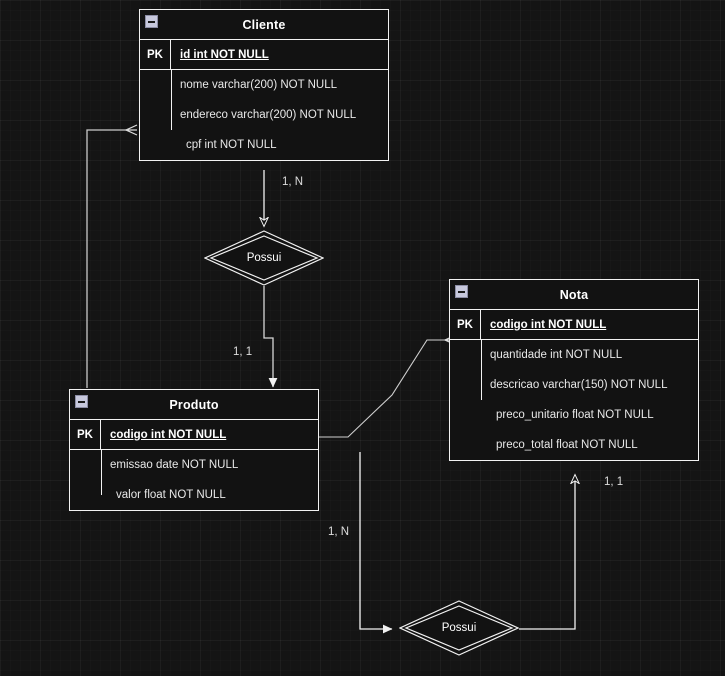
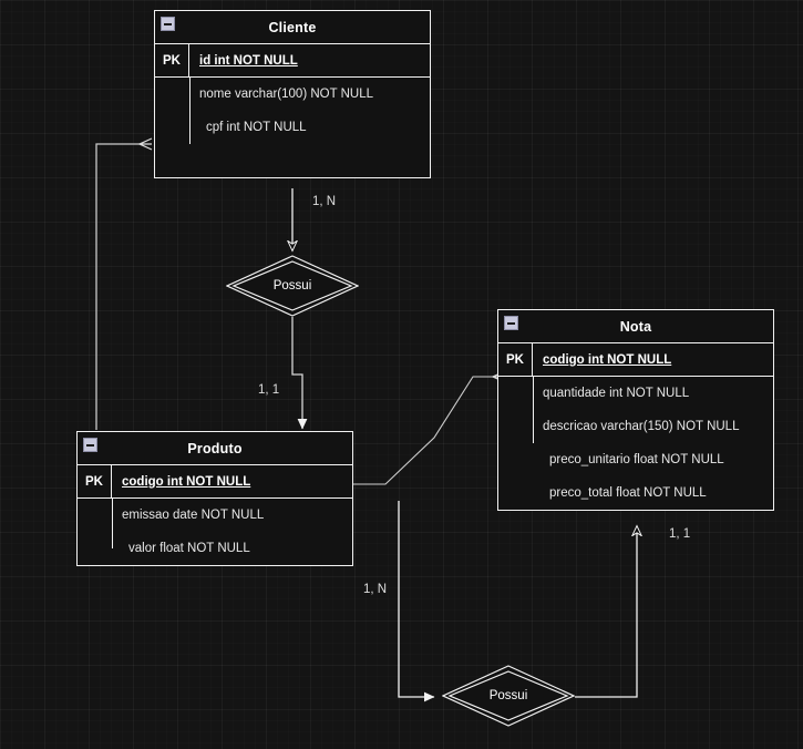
  Cliente
  PK
  id int NOT NULL
- nome varchar(200) NOT NULL
+ nome varchar(100) NOT NULL
- endereco varchar(200) NOT NULL
  cpf int NOT NULL
  Nota
  PK
  codigo int NOT NULL
  quantidade int NOT NULL
  descricao varchar(150) NOT NULL
  preco_unitario float NOT NULL
  preco_total float NOT NULL
  Produto
  PK
  codigo int NOT NULL
  emissao date NOT NULL
  valor float NOT NULL
  Possui
  Possui
  1, N
  1, 1
  1, N
  1, 1
